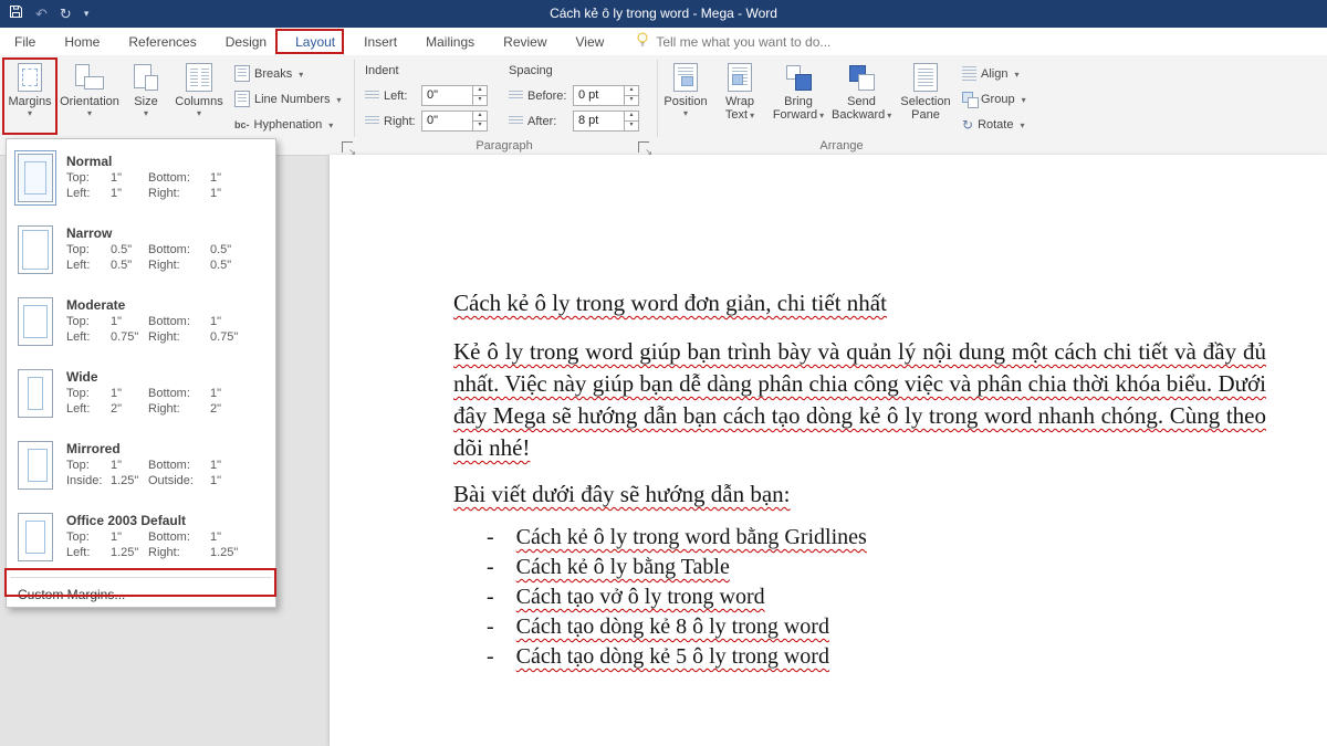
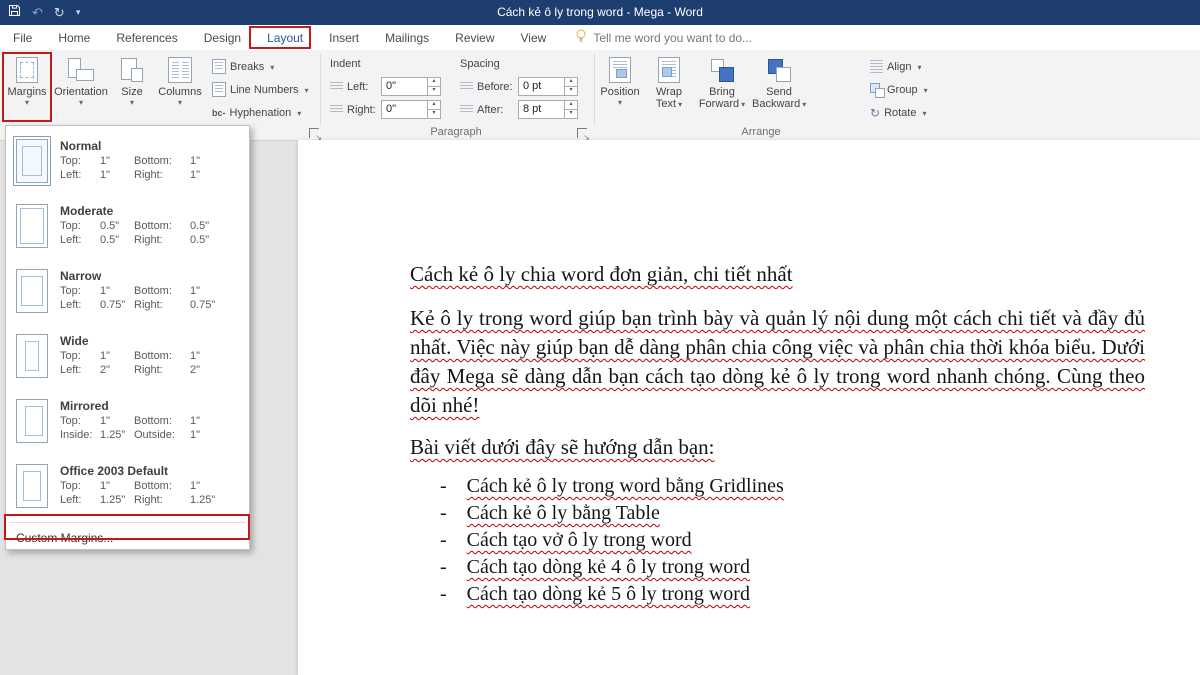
  ↶
  ↻
  ▾
  Cách kẻ ô ly trong word - Mega - Word
  File
  Home
  References
  Design
  Layout
  Insert
  Mailings
  Review
  View
- Tell me what you want to do...
+ Tell me word you want to do...
  Margins
  Orientation
  Size
  Columns
  Breaks
  Line Numbers
  bc-
  Hyphenation
  Indent
  Spacing
  Left:
  0"
  Right:
  0"
  Before:
  0 pt
  After:
  8 pt
  Position
  Wrap Text
  Bring Forward
  Send Backward
- Selection Pane
  Align
  Group
  ↻
  Rotate
  Paragraph
  Arrange
- Cách kẻ ô ly trong word đơn giản, chi tiết nhất
+ Cách kẻ ô ly chia word đơn giản, chi tiết nhất
- Kẻ ô ly trong word giúp bạn trình bày và quản lý nội dung một cách chi tiết và đầy đủ nhất. Việc này giúp bạn dễ dàng phân chia công việc và phân chia thời khóa biểu. Dưới đây Mega sẽ hướng dẫn bạn cách tạo dòng kẻ ô ly trong word nhanh chóng. Cùng theo dõi nhé!
+ Kẻ ô ly trong word giúp bạn trình bày và quản lý nội dung một cách chi tiết và đầy đủ nhất. Việc này giúp bạn dễ dàng phân chia công việc và phân chia thời khóa biểu. Dưới đây Mega sẽ dàng dẫn bạn cách tạo dòng kẻ ô ly trong word nhanh chóng. Cùng theo dõi nhé!
  Bài viết dưới đây sẽ hướng dẫn bạn:
  Cách kẻ ô ly trong word bằng Gridlines
  Cách kẻ ô ly bằng Table
  Cách tạo vở ô ly trong word
- Cách tạo dòng kẻ 8 ô ly trong word
+ Cách tạo dòng kẻ 4 ô ly trong word
  Cách tạo dòng kẻ 5 ô ly trong word
  Normal
  Top:
  1"
  Bottom:
  1"
  Left:
  1"
  Right:
  1"
- Narrow
+ Moderate
  Top:
  0.5"
  Bottom:
  0.5"
  Left:
  0.5"
  Right:
  0.5"
- Moderate
+ Narrow
  Top:
  1"
  Bottom:
  1"
  Left:
  0.75"
  Right:
  0.75"
  Wide
  Top:
  1"
  Bottom:
  1"
  Left:
  2"
  Right:
  2"
  Mirrored
  Top:
  1"
  Bottom:
  1"
  Inside:
  1.25"
  Outside:
  1"
  Office 2003 Default
  Top:
  1"
  Bottom:
  1"
  Left:
  1.25"
  Right:
  1.25"
  Custom Margins...
